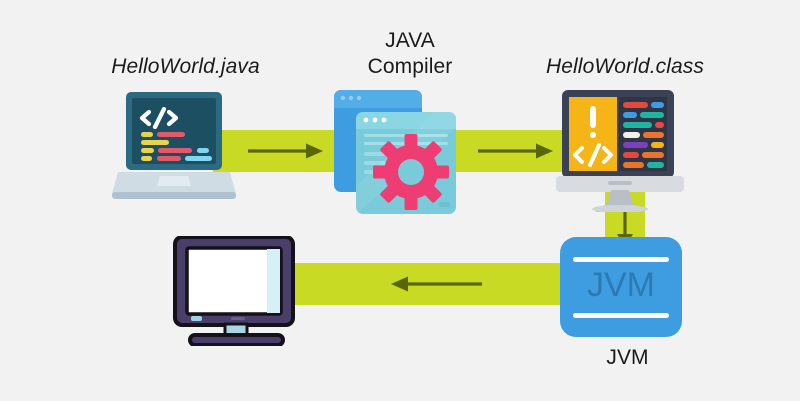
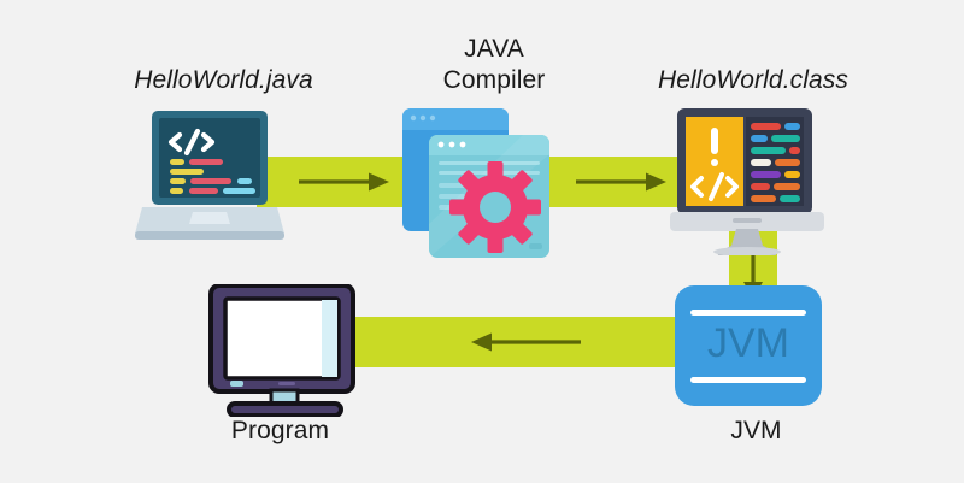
  JVM
  HelloWorld.java
  JAVA
  Compiler
  HelloWorld.class
+ Program
  JVM
